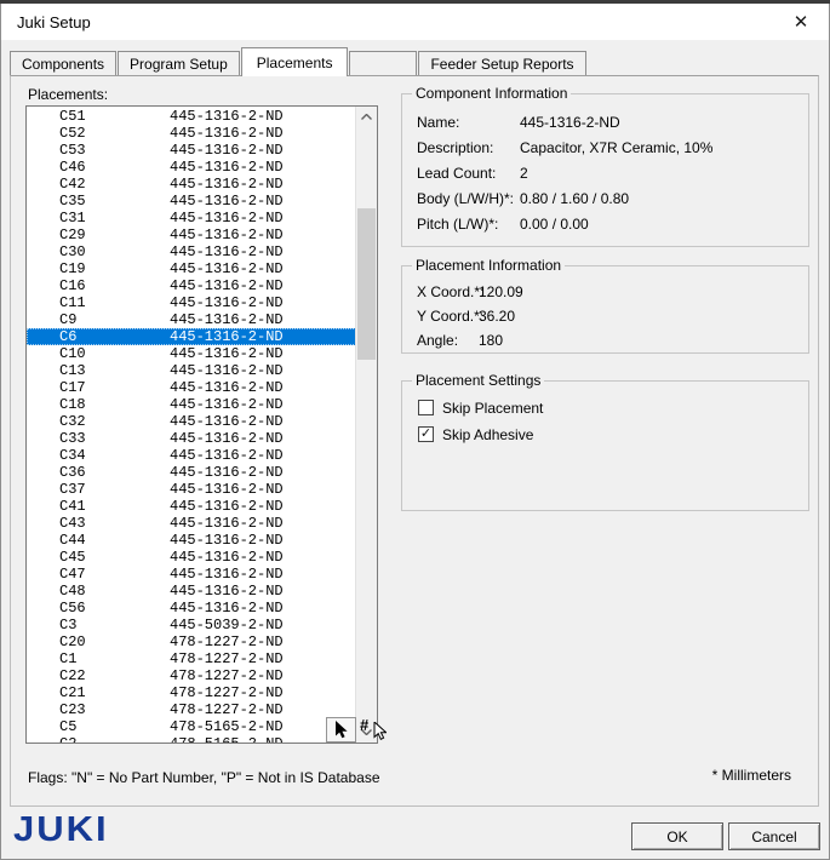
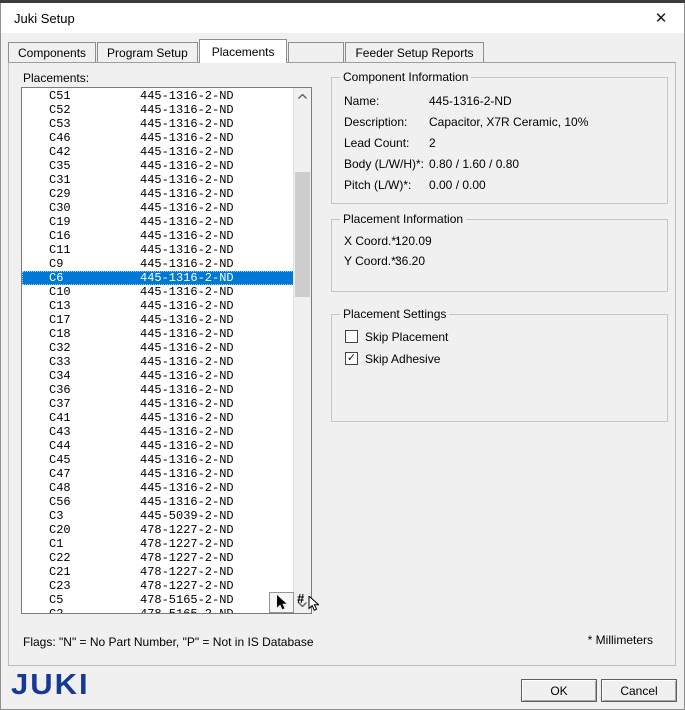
  Juki Setup
  ✕
  Components
  Program Setup
  Placements
  Feeder Setup Reports
  Placements:
  C51
  445-1316-2-ND
  C52
  445-1316-2-ND
  C53
  445-1316-2-ND
  C46
  445-1316-2-ND
  C42
  445-1316-2-ND
  C35
  445-1316-2-ND
  C31
  445-1316-2-ND
  C29
  445-1316-2-ND
  C30
  445-1316-2-ND
  C19
  445-1316-2-ND
  C16
  445-1316-2-ND
  C11
  445-1316-2-ND
  C9
  445-1316-2-ND
  C6
  445-1316-2-ND
  C10
  445-1316-2-ND
  C13
  445-1316-2-ND
  C17
  445-1316-2-ND
  C18
  445-1316-2-ND
  C32
  445-1316-2-ND
  C33
  445-1316-2-ND
  C34
  445-1316-2-ND
  C36
  445-1316-2-ND
  C37
  445-1316-2-ND
  C41
  445-1316-2-ND
  C43
  445-1316-2-ND
  C44
  445-1316-2-ND
  C45
  445-1316-2-ND
  C47
  445-1316-2-ND
  C48
  445-1316-2-ND
  C56
  445-1316-2-ND
  C3
  445-5039-2-ND
  C20
  478-1227-2-ND
  C1
  478-1227-2-ND
  C22
  478-1227-2-ND
  C21
  478-1227-2-ND
  C23
  478-1227-2-ND
  C5
  478-5165-2-ND
  #
  Component Information
  Name:
  445-1316-2-ND
  Description:
  Capacitor, X7R Ceramic, 10%
  Lead Count:
  2
  Body (L/W/H)*:
  0.80 / 1.60 / 0.80
  Pitch (L/W)*:
  0.00 / 0.00
  Placement Information
  X Coord.*:
  120.09
  Y Coord.*:
  36.20
- Angle:
- 180
  Placement Settings
  Skip Placement
  ✓
  Skip Adhesive
  Flags: "N" = No Part Number, "P" = Not in IS Database
  * Millimeters
  JUKI
  OK
  Cancel
